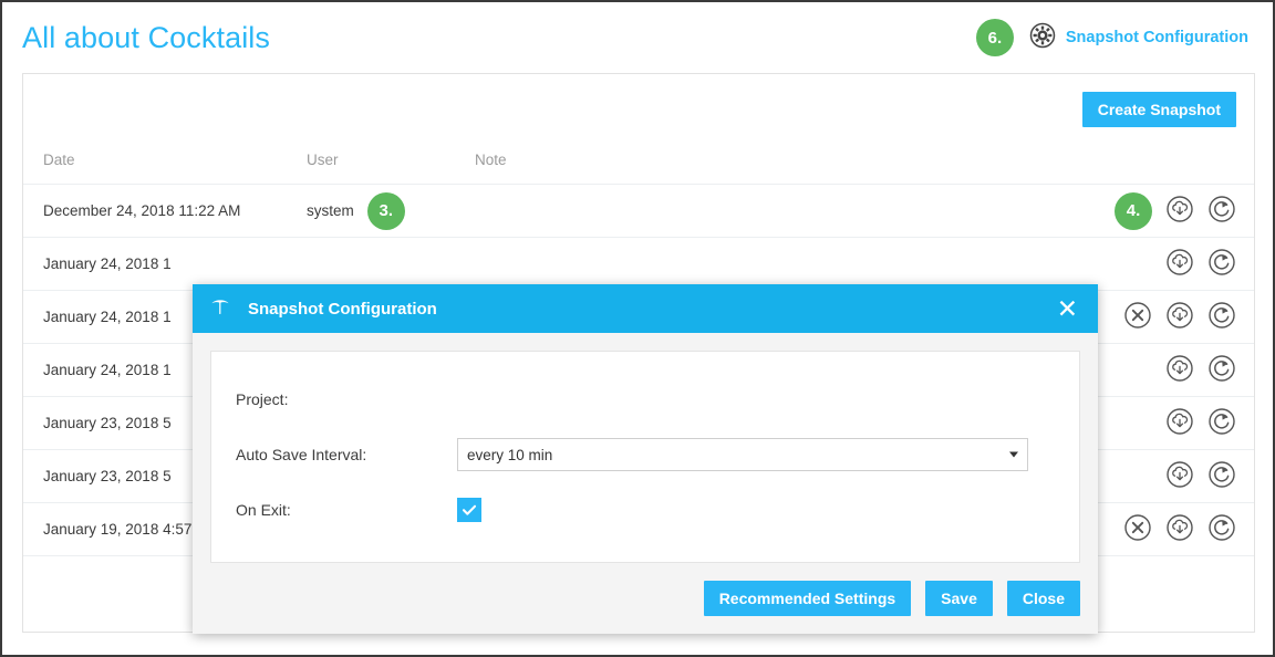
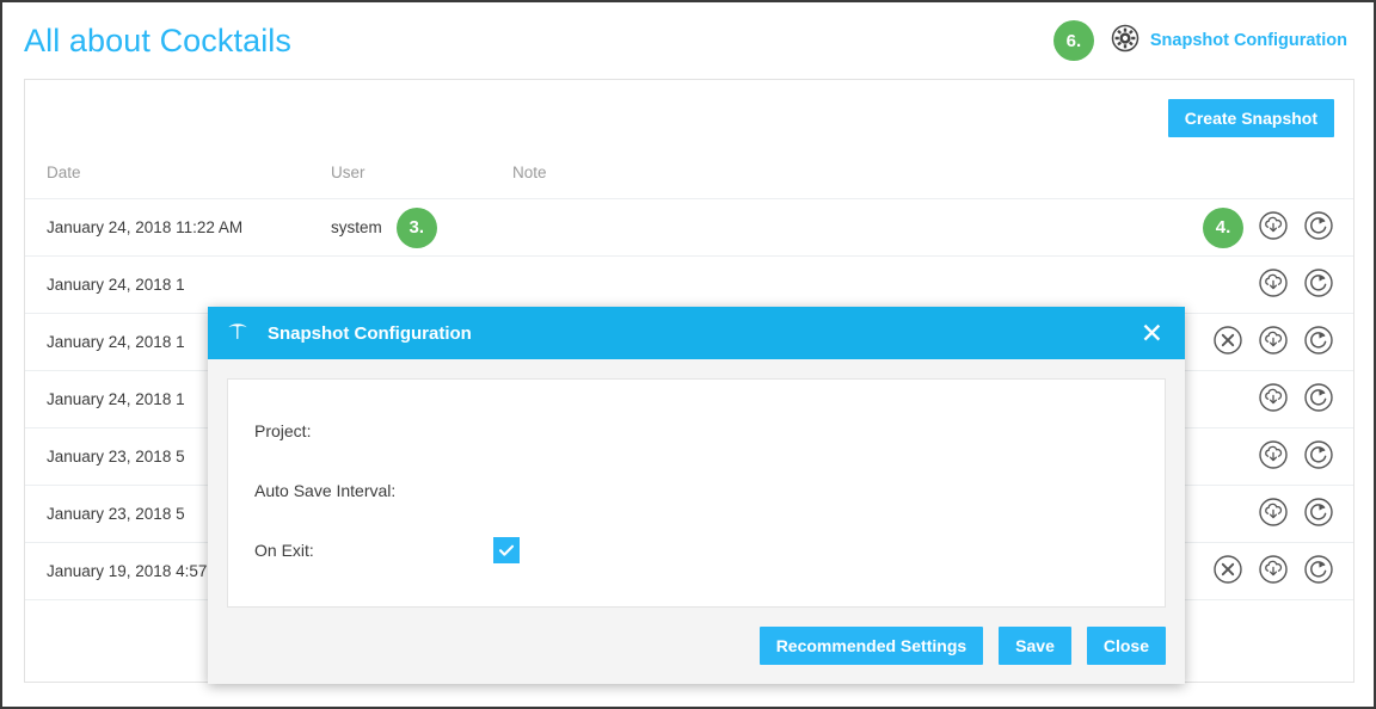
  All about Cocktails
  6.
  Snapshot Configuration
  Create Snapshot
  Date	User	Note
- December 24, 2018 11:22 AM	system 3.		4.
+ January 24, 2018 11:22 AM	system 3.		4.
  January 24, 2018 1
  January 24, 2018 1
  January 24, 2018 1
  January 23, 2018 5
  January 23, 2018 5
  Snapshot Configuration
  ✕
  Project:
  Auto Save Interval:
- every 10 min
  On Exit:
  Recommended Settings
  Save
  Close
